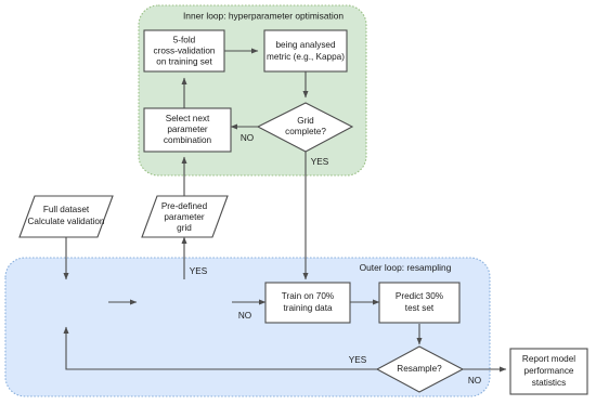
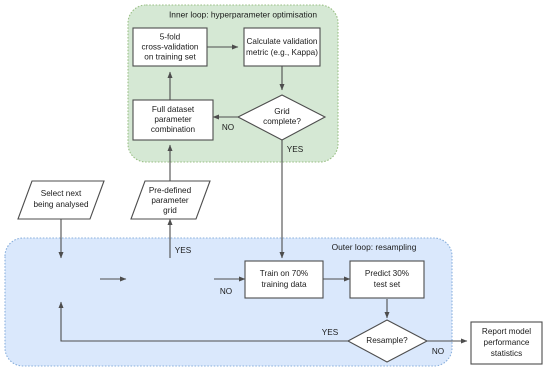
  Inner loop: hyperparameter optimisation
  Outer loop: resampling
  NO
  YES
  YES
  NO
  YES
  NO
  5-fold
  cross-validation
  on training set
- being analysed
+ Calculate validation
  metric (e.g., Kappa)
- Select next
+ Full dataset
  parameter
  combination
  Grid
  complete?
- Full dataset
+ Select next
- Calculate validation
+ being analysed
  Pre-defined
  parameter
  grid
  Train on 70%
  training data
  Predict 30%
  test set
  Resample?
  Report model
  performance
  statistics
